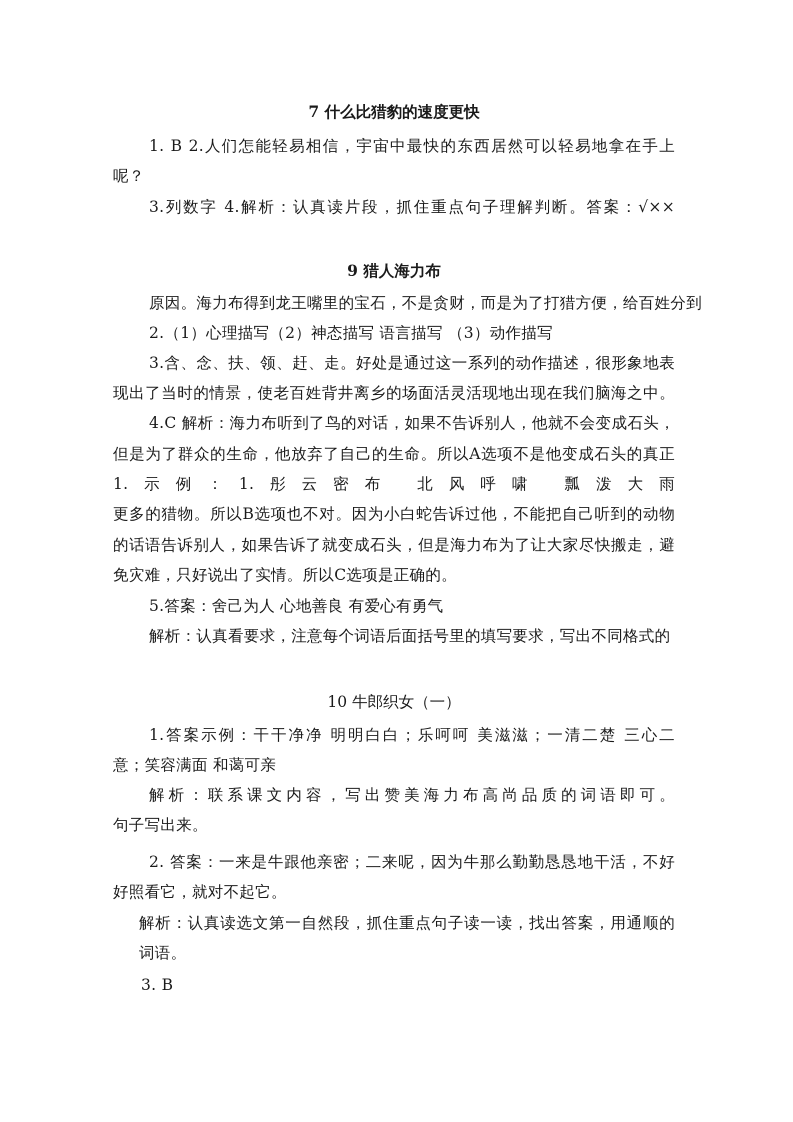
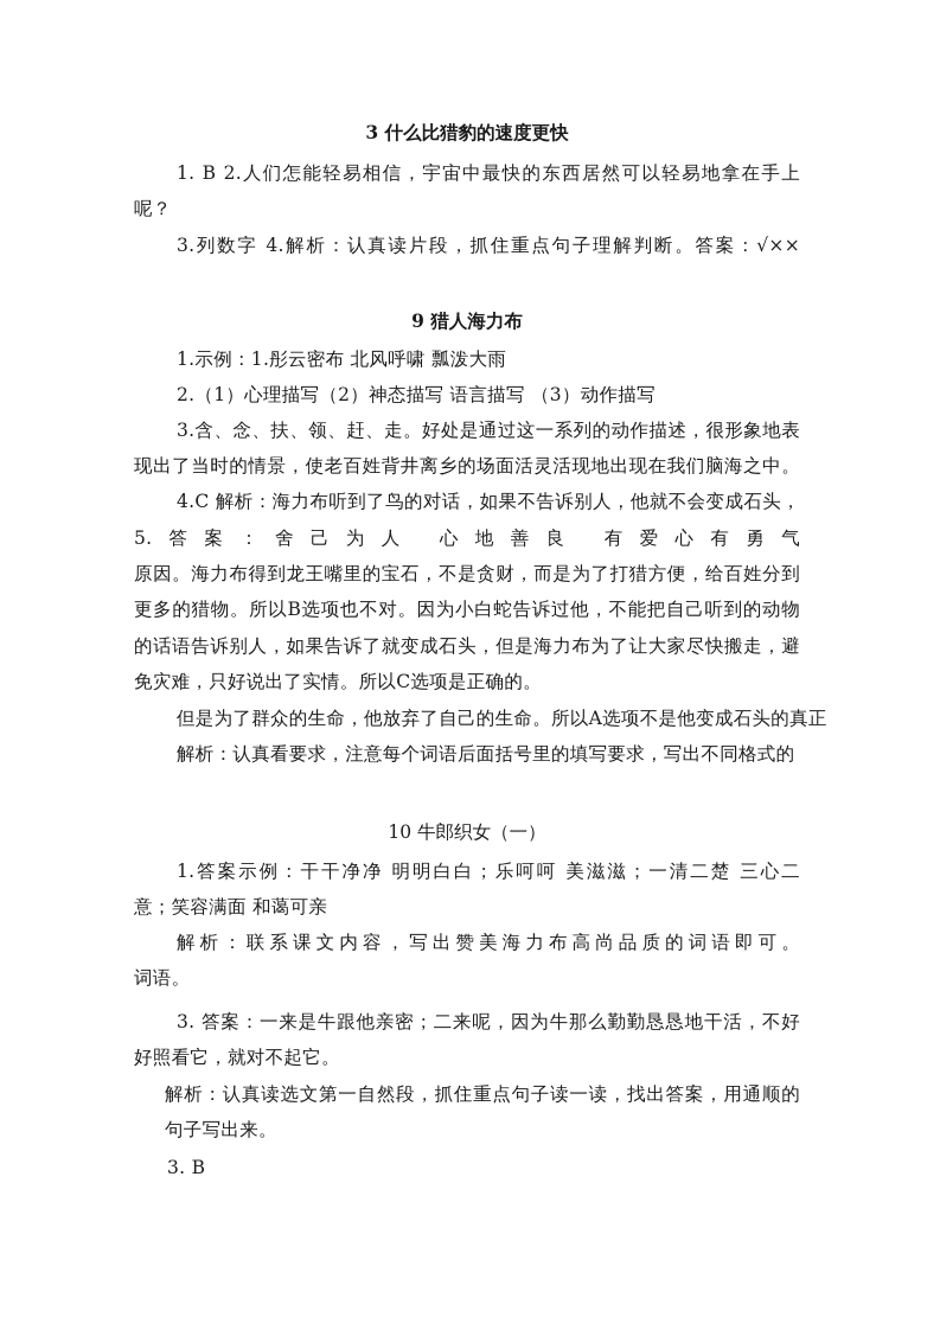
- 7 什么比猎豹的速度更快
+ 3 什么比猎豹的速度更快
  1. B 2.人们怎能轻易相信，宇宙中最快的东西居然可以轻易地拿在手上
  呢？
  3.列数字 4.解析：认真读片段，抓住重点句子理解判断。答案：√××
  9 猎人海力布
- 原因。海力布得到龙王嘴里的宝石，不是贪财，而是为了打猎方便，给百姓分到
+ 1.示例：1.彤云密布 北风呼啸 瓢泼大雨
  2.（1）心理描写（2）神态描写 语言描写 （3）动作描写
  3.含、念、扶、领、赶、走。好处是通过这一系列的动作描述，很形象地表
  现出了当时的情景，使老百姓背井离乡的场面活灵活现地出现在我们脑海之中。
  4.C 解析：海力布听到了鸟的对话，如果不告诉别人，他就不会变成石头，
- 但是为了群众的生命，他放弃了自己的生命。所以A选项不是他变成石头的真正
+ 5.答案：舍己为人 心地善良 有爱心有勇气
- 1.示例：1.彤云密布 北风呼啸 瓢泼大雨
+ 原因。海力布得到龙王嘴里的宝石，不是贪财，而是为了打猎方便，给百姓分到
  更多的猎物。所以B选项也不对。因为小白蛇告诉过他，不能把自己听到的动物
  的话语告诉别人，如果告诉了就变成石头，但是海力布为了让大家尽快搬走，避
  免灾难，只好说出了实情。所以C选项是正确的。
- 5.答案：舍己为人 心地善良 有爱心有勇气
+ 但是为了群众的生命，他放弃了自己的生命。所以A选项不是他变成石头的真正
  解析：认真看要求，注意每个词语后面括号里的填写要求，写出不同格式的
  10 牛郎织女（一）
  1.答案示例：干干净净 明明白白；乐呵呵 美滋滋；一清二楚 三心二
  意；笑容满面 和蔼可亲
  解析：联系课文内容，写出赞美海力布高尚品质的词语即可。
- 句子写出来。
+ 词语。
- 2. 答案：一来是牛跟他亲密；二来呢，因为牛那么勤勤恳恳地干活，不好
+ 3. 答案：一来是牛跟他亲密；二来呢，因为牛那么勤勤恳恳地干活，不好
  好照看它，就对不起它。
  解析：认真读选文第一自然段，抓住重点句子读一读，找出答案，用通顺的
- 词语。
+ 句子写出来。
  3. B
